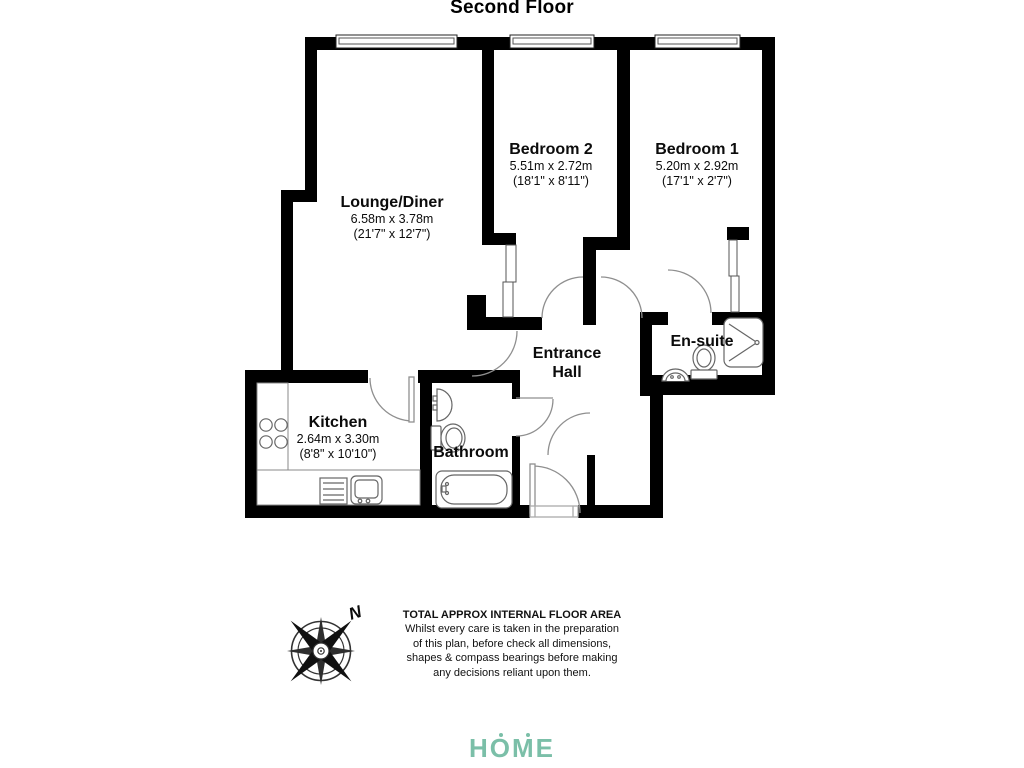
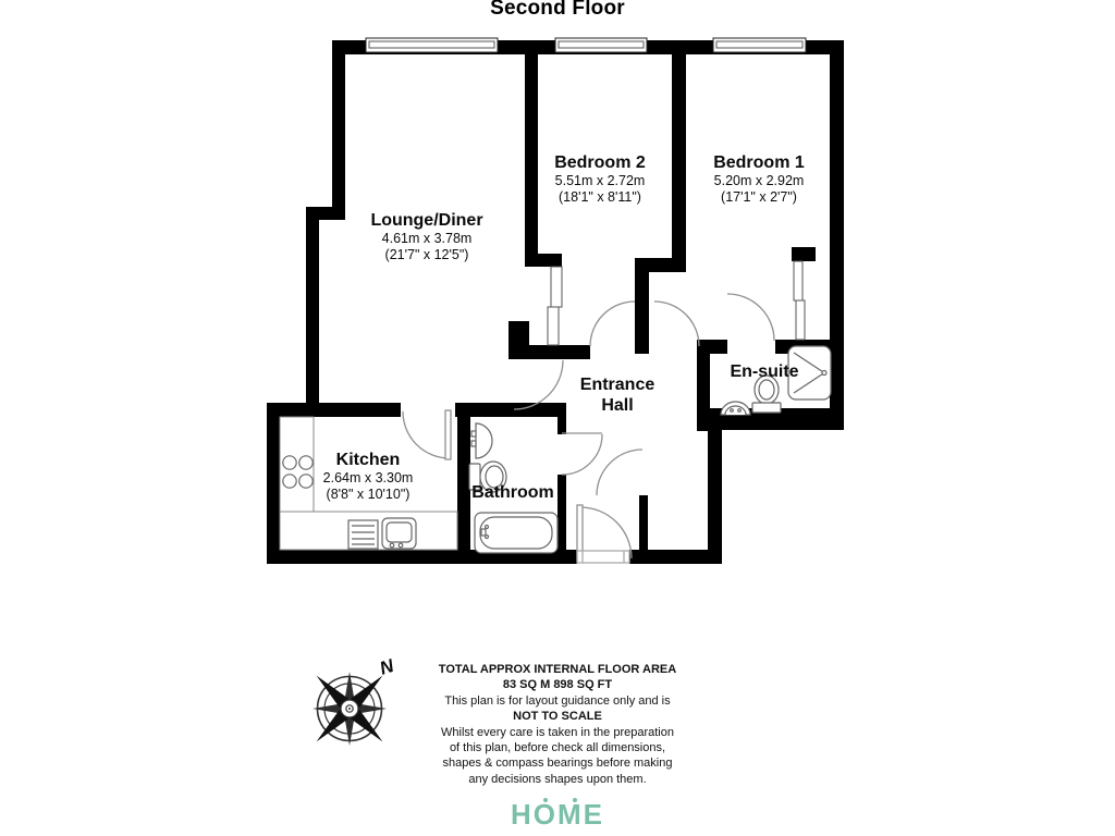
  Second Floor
  Lounge/Diner
- 6.58m x 3.78m
+ 4.61m x 3.78m
- (21'7" x 12'7")
+ (21'7" x 12'5")
  Bedroom 2
  5.51m x 2.72m
  (18'1" x 8'11")
  Bedroom 1
  5.20m x 2.92m
  (17'1" x 2'7")
  Kitchen
  2.64m x 3.30m
  (8'8" x 10'10")
  Bathroom
  En-suite
  Entrance
  Hall
  TOTAL APPROX INTERNAL FLOOR AREA
+ 83 SQ M 898 SQ FT
+ This plan is for layout guidance only and is
+ NOT TO SCALE
  Whilst every care is taken in the preparation
  of this plan, before check all dimensions,
  shapes & compass bearings before making
- any decisions reliant upon them.
+ any decisions shapes upon them.
  HOME
